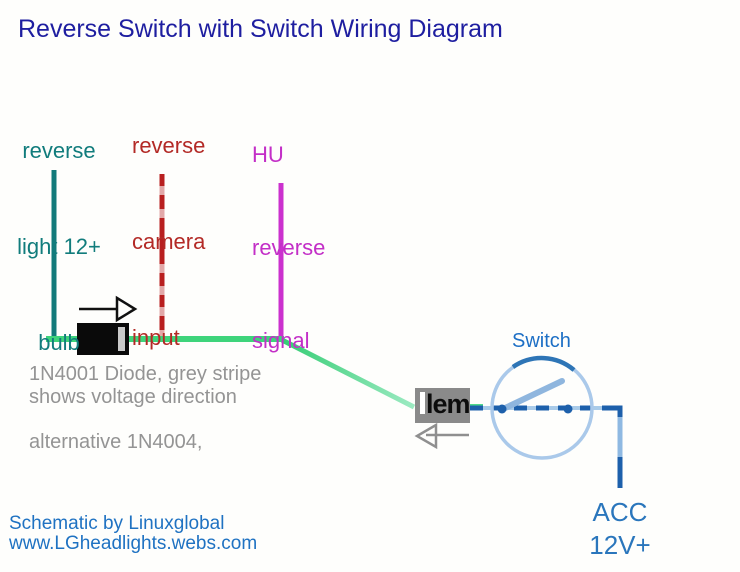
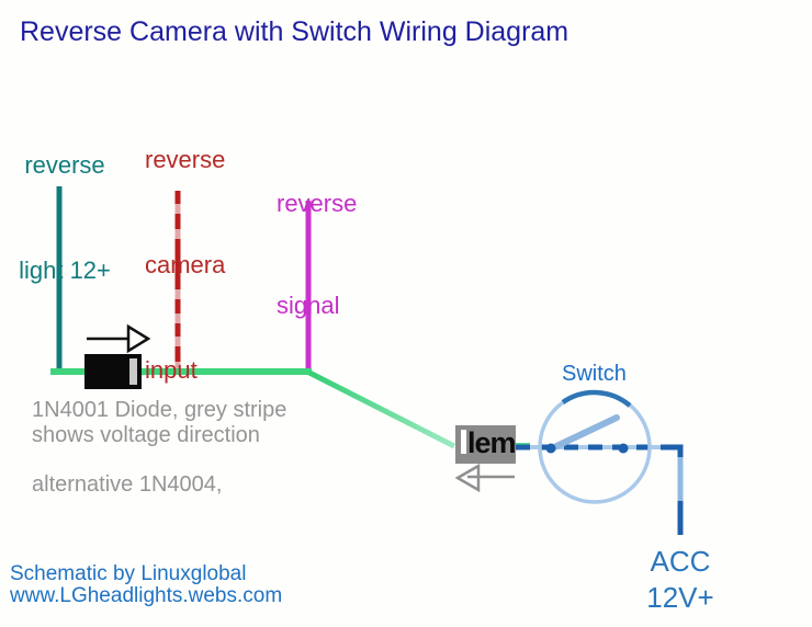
- Reverse Switch with Switch Wiring Diagram
+ Reverse Camera with Switch Wiring Diagram
  reverse
  light 12+
- bulb
  reverse
  camera
  input
- HU
  reverse
  signal
  Switch
  lem
  ACC
  12V+
  1N4001 Diode, grey stripe
  shows voltage direction
  alternative 1N4004,
  Schematic by Linuxglobal
  www.LGheadlights.webs.com
